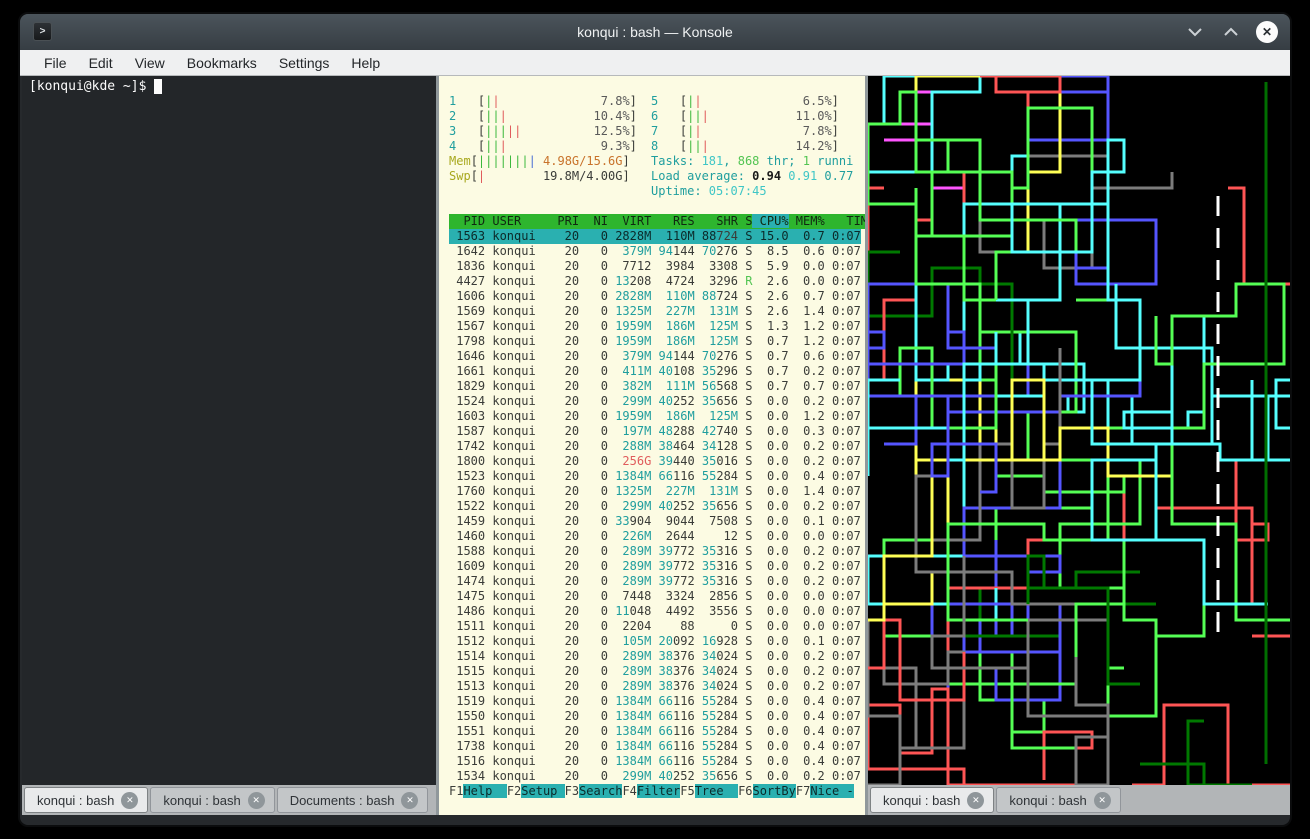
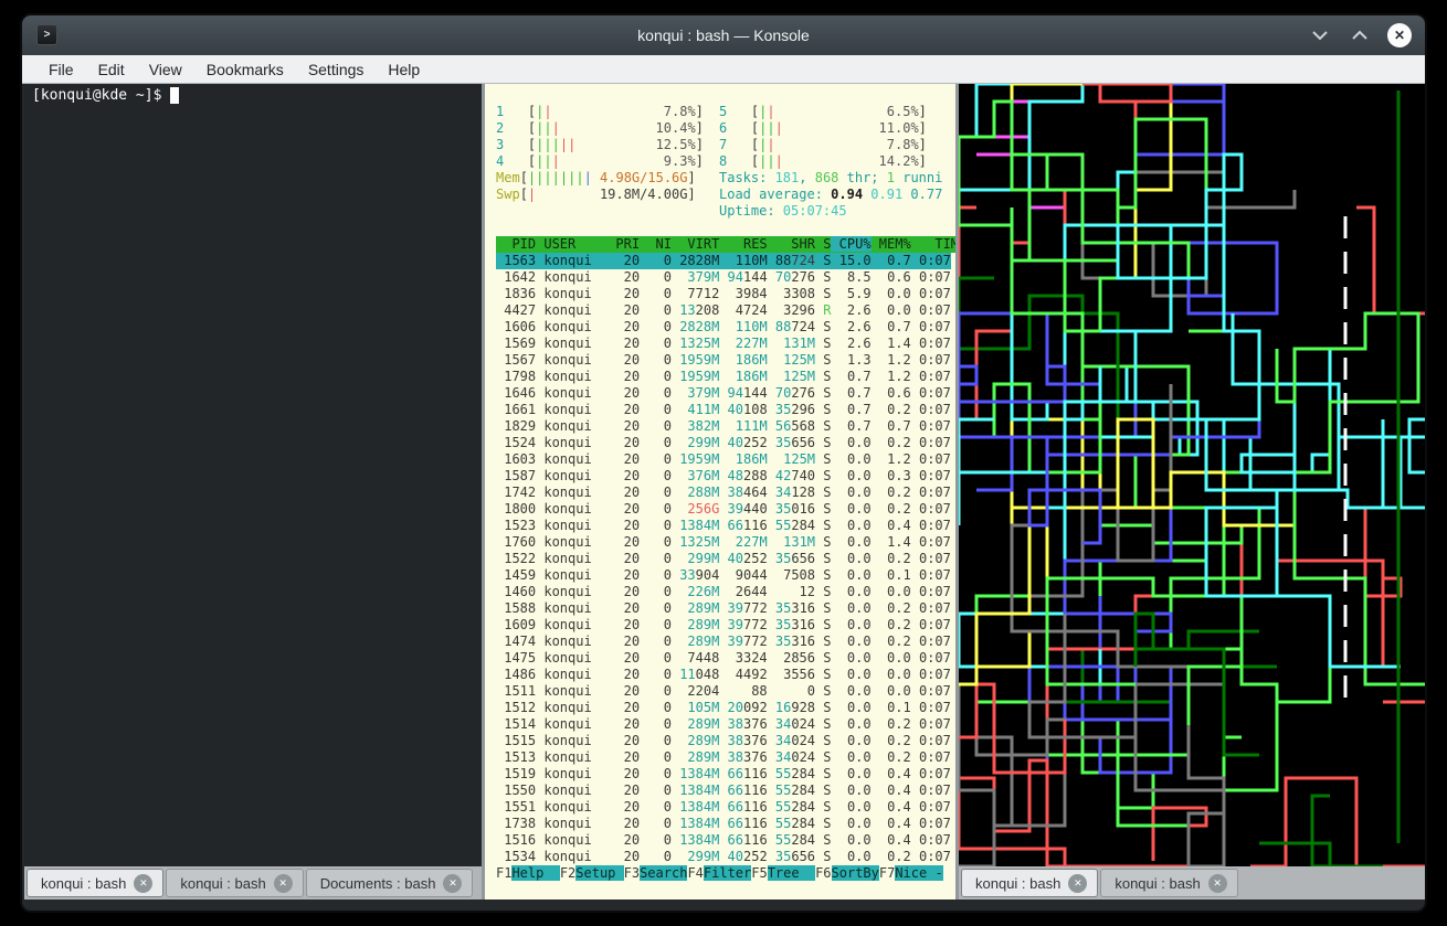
  >
  konqui : bash — Konsole
  ✕
  File
  Edit
  View
  Bookmarks
  Settings
  Help
  [konqui@kde ~]$
  1 [|| 7.8%] 5 [|| 6.5%]
  2 [||| 10.4%] 6 [||| 11.0%]
  3 [||||| 12.5%] 7 [|| 7.8%]
  4 [||| 9.3%] 8 [||| 14.2%]
  Mem[|||||||| 4.98G/15.6G] Tasks: 181, 868 thr; 1 runni
  Swp[| 19.8M/4.00G] Load average: 0.94 0.91 0.77
  Uptime: 05:07:45
  PID USER PRI NI VIRT RES SHR S CPU% MEM% TI
  1563 konqui 20 0 2828M 110M 88724 S 15.0 0.7 0:07
  1642 konqui 20 0 379M 94144 70276 S 8.5 0.6 0:07
  1836 konqui 20 0 7712 3984 3308 S 5.9 0.0 0:07
  4427 konqui 20 0 13208 4724 3296 R 2.6 0.0 0:07
  1606 konqui 20 0 2828M 110M 88724 S 2.6 0.7 0:07
  1569 konqui 20 0 1325M 227M 131M S 2.6 1.4 0:07
  1567 konqui 20 0 1959M 186M 125M S 1.3 1.2 0:07
  1798 konqui 20 0 1959M 186M 125M S 0.7 1.2 0:07
  1646 konqui 20 0 379M 94144 70276 S 0.7 0.6 0:07
  1661 konqui 20 0 411M 40108 35296 S 0.7 0.2 0:07
  1829 konqui 20 0 382M 111M 56568 S 0.7 0.7 0:07
  1524 konqui 20 0 299M 40252 35656 S 0.0 0.2 0:07
  1603 konqui 20 0 1959M 186M 125M S 0.0 1.2 0:07
- 1587 konqui 20 0 197M 48288 42740 S 0.0 0.3 0:07
+ 1587 konqui 20 0 376M 48288 42740 S 0.0 0.3 0:07
  1742 konqui 20 0 288M 38464 34128 S 0.0 0.2 0:07
  1800 konqui 20 0 256G 39440 35016 S 0.0 0.2 0:07
  1523 konqui 20 0 1384M 66116 55284 S 0.0 0.4 0:07
  1760 konqui 20 0 1325M 227M 131M S 0.0 1.4 0:07
  1522 konqui 20 0 299M 40252 35656 S 0.0 0.2 0:07
  1459 konqui 20 0 33904 9044 7508 S 0.0 0.1 0:07
  1460 konqui 20 0 226M 2644 12 S 0.0 0.0 0:07
  1588 konqui 20 0 289M 39772 35316 S 0.0 0.2 0:07
  1609 konqui 20 0 289M 39772 35316 S 0.0 0.2 0:07
  1474 konqui 20 0 289M 39772 35316 S 0.0 0.2 0:07
  1475 konqui 20 0 7448 3324 2856 S 0.0 0.0 0:07
  1486 konqui 20 0 11048 4492 3556 S 0.0 0.0 0:07
  1511 konqui 20 0 2204 88 0 S 0.0 0.0 0:07
  1512 konqui 20 0 105M 20092 16928 S 0.0 0.1 0:07
  1514 konqui 20 0 289M 38376 34024 S 0.0 0.2 0:07
  1515 konqui 20 0 289M 38376 34024 S 0.0 0.2 0:07
  1513 konqui 20 0 289M 38376 34024 S 0.0 0.2 0:07
  1519 konqui 20 0 1384M 66116 55284 S 0.0 0.4 0:07
  1550 konqui 20 0 1384M 66116 55284 S 0.0 0.4 0:07
  1551 konqui 20 0 1384M 66116 55284 S 0.0 0.4 0:07
  1738 konqui 20 0 1384M 66116 55284 S 0.0 0.4 0:07
  1516 konqui 20 0 1384M 66116 55284 S 0.0 0.4 0:07
  1534 konqui 20 0 299M 40252 35656 S 0.0 0.2 0:07
  F1Help F2Setup F3SearchF4FilterF5Tree F6SortByF7Nice -
  konqui : bash
  ✕
  konqui : bash
  ✕
  Documents : bash
  ✕
  konqui : bash
  ✕
  konqui : bash
  ✕
